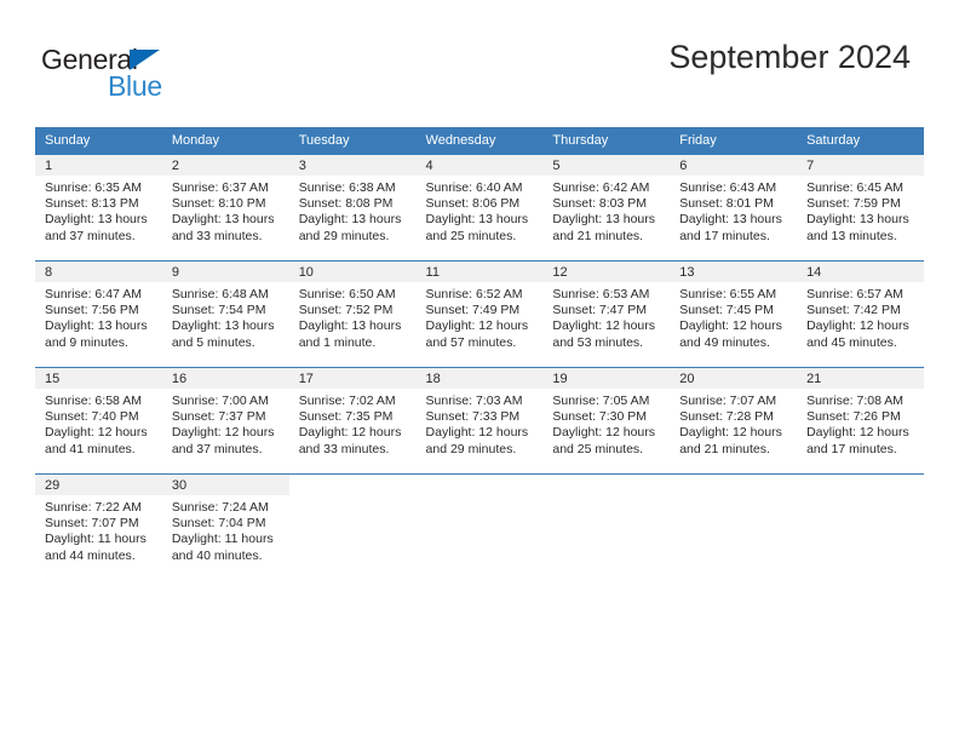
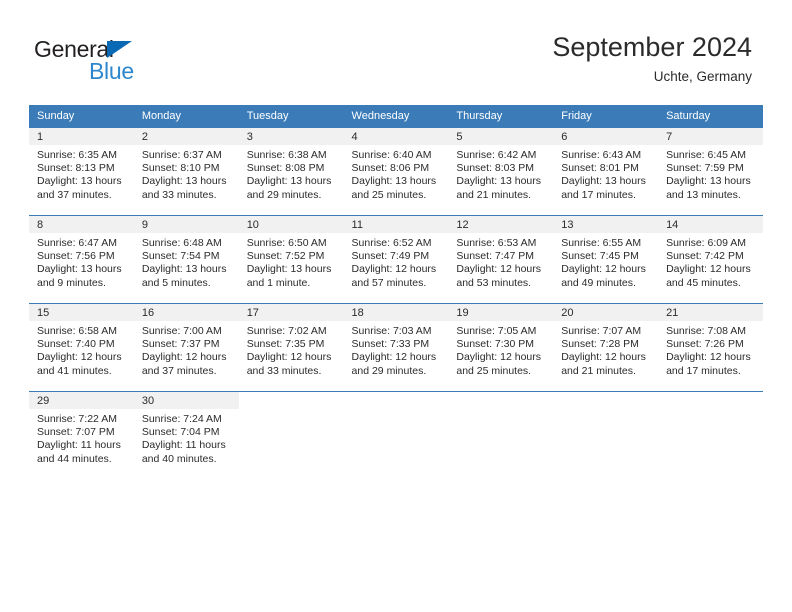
  General
  Blue
  September 2024
+ Uchte, Germany
  Sunday	Monday	Tuesday	Wednesday	Thursday	Friday	Saturday
  1Sunrise: 6:35 AMSunset: 8:13 PMDaylight: 13 hoursand 37 minutes.	2Sunrise: 6:37 AMSunset: 8:10 PMDaylight: 13 hoursand 33 minutes.	3Sunrise: 6:38 AMSunset: 8:08 PMDaylight: 13 hoursand 29 minutes.	4Sunrise: 6:40 AMSunset: 8:06 PMDaylight: 13 hoursand 25 minutes.	5Sunrise: 6:42 AMSunset: 8:03 PMDaylight: 13 hoursand 21 minutes.	6Sunrise: 6:43 AMSunset: 8:01 PMDaylight: 13 hoursand 17 minutes.	7Sunrise: 6:45 AMSunset: 7:59 PMDaylight: 13 hoursand 13 minutes.
- 8Sunrise: 6:47 AMSunset: 7:56 PMDaylight: 13 hoursand 9 minutes.	9Sunrise: 6:48 AMSunset: 7:54 PMDaylight: 13 hoursand 5 minutes.	10Sunrise: 6:50 AMSunset: 7:52 PMDaylight: 13 hoursand 1 minute.	11Sunrise: 6:52 AMSunset: 7:49 PMDaylight: 12 hoursand 57 minutes.	12Sunrise: 6:53 AMSunset: 7:47 PMDaylight: 12 hoursand 53 minutes.	13Sunrise: 6:55 AMSunset: 7:45 PMDaylight: 12 hoursand 49 minutes.	14Sunrise: 6:57 AMSunset: 7:42 PMDaylight: 12 hoursand 45 minutes.
+ 8Sunrise: 6:47 AMSunset: 7:56 PMDaylight: 13 hoursand 9 minutes.	9Sunrise: 6:48 AMSunset: 7:54 PMDaylight: 13 hoursand 5 minutes.	10Sunrise: 6:50 AMSunset: 7:52 PMDaylight: 13 hoursand 1 minute.	11Sunrise: 6:52 AMSunset: 7:49 PMDaylight: 12 hoursand 57 minutes.	12Sunrise: 6:53 AMSunset: 7:47 PMDaylight: 12 hoursand 53 minutes.	13Sunrise: 6:55 AMSunset: 7:45 PMDaylight: 12 hoursand 49 minutes.	14Sunrise: 6:09 AMSunset: 7:42 PMDaylight: 12 hoursand 45 minutes.
  15Sunrise: 6:58 AMSunset: 7:40 PMDaylight: 12 hoursand 41 minutes.	16Sunrise: 7:00 AMSunset: 7:37 PMDaylight: 12 hoursand 37 minutes.	17Sunrise: 7:02 AMSunset: 7:35 PMDaylight: 12 hoursand 33 minutes.	18Sunrise: 7:03 AMSunset: 7:33 PMDaylight: 12 hoursand 29 minutes.	19Sunrise: 7:05 AMSunset: 7:30 PMDaylight: 12 hoursand 25 minutes.	20Sunrise: 7:07 AMSunset: 7:28 PMDaylight: 12 hoursand 21 minutes.	21Sunrise: 7:08 AMSunset: 7:26 PMDaylight: 12 hoursand 17 minutes.
  29Sunrise: 7:22 AMSunset: 7:07 PMDaylight: 11 hoursand 44 minutes.	30Sunrise: 7:24 AMSunset: 7:04 PMDaylight: 11 hoursand 40 minutes.
